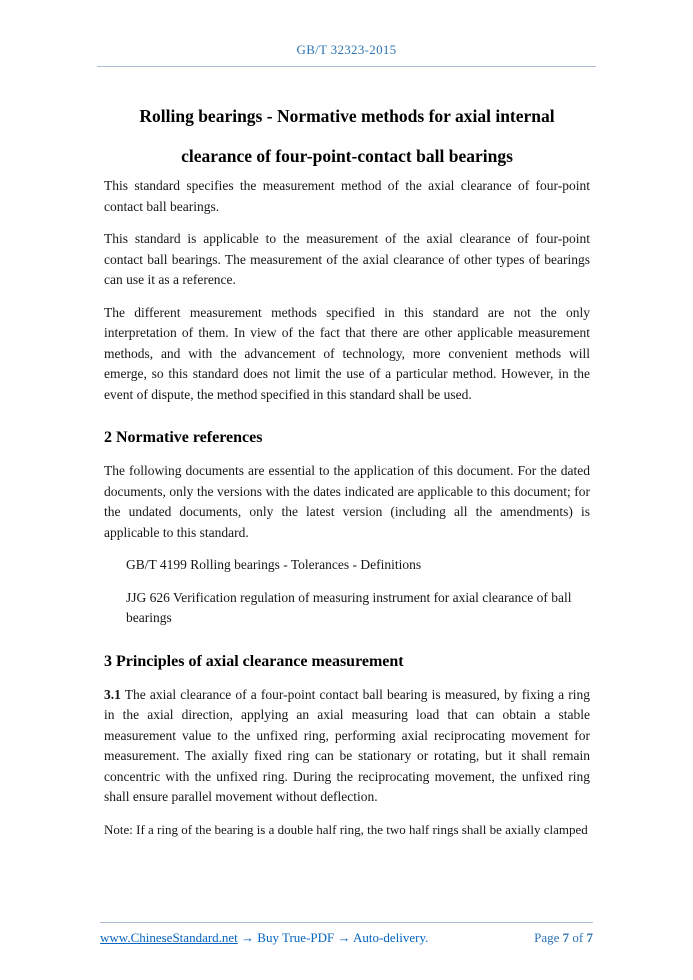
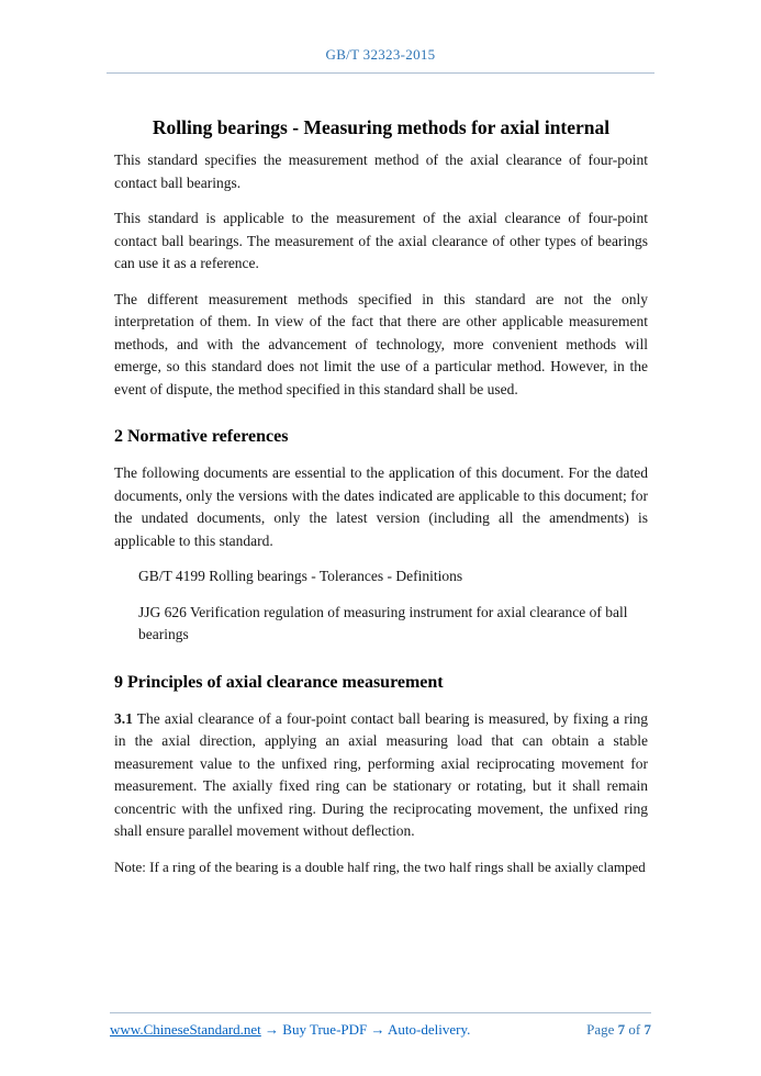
  GB/T 32323-2015
- Rolling bearings - Normative methods for axial internal
+ Rolling bearings - Measuring methods for axial internal
- clearance of four-point-contact ball bearings
  This standard specifies the measurement method of the axial clearance of four-point contact ball bearings.
  This standard is applicable to the measurement of the axial clearance of four-point contact ball bearings. The measurement of the axial clearance of other types of bearings can use it as a reference.
  The different measurement methods specified in this standard are not the only interpretation of them. In view of the fact that there are other applicable measurement methods, and with the advancement of technology, more convenient methods will emerge, so this standard does not limit the use of a particular method. However, in the event of dispute, the method specified in this standard shall be used.
  2 Normative references
  The following documents are essential to the application of this document. For the dated documents, only the versions with the dates indicated are applicable to this document; for the undated documents, only the latest version (including all the amendments) is applicable to this standard.
  GB/T 4199 Rolling bearings - Tolerances - Definitions
  JJG 626 Verification regulation of measuring instrument for axial clearance of ball bearings
- 3 Principles of axial clearance measurement
+ 9 Principles of axial clearance measurement
  3.1 The axial clearance of a four-point contact ball bearing is measured, by fixing a ring in the axial direction, applying an axial measuring load that can obtain a stable measurement value to the unfixed ring, performing axial reciprocating movement for measurement. The axially fixed ring can be stationary or rotating, but it shall remain concentric with the unfixed ring. During the reciprocating movement, the unfixed ring shall ensure parallel movement without deflection.
  Note: If a ring of the bearing is a double half ring, the two half rings shall be axially clamped
  www.ChineseStandard.net → Buy True-PDF → Auto-delivery.
  Page 7 of 7
